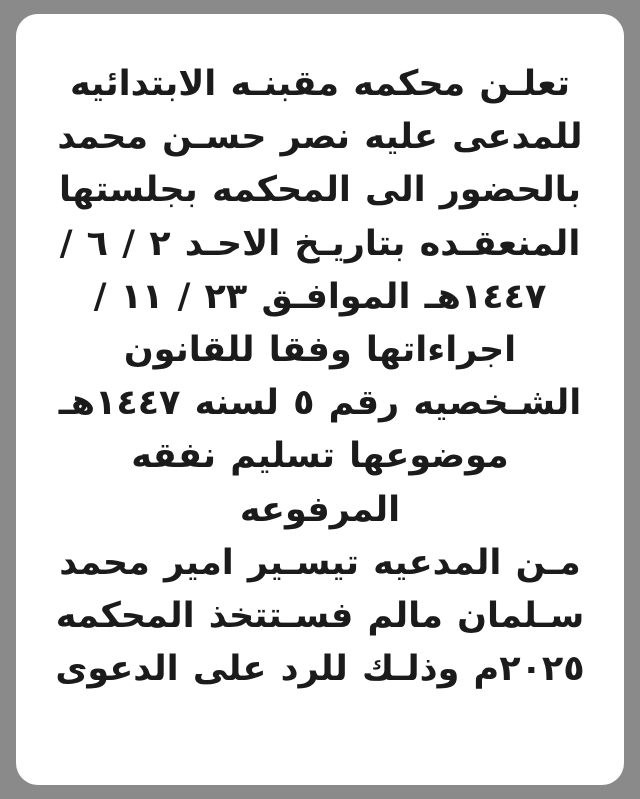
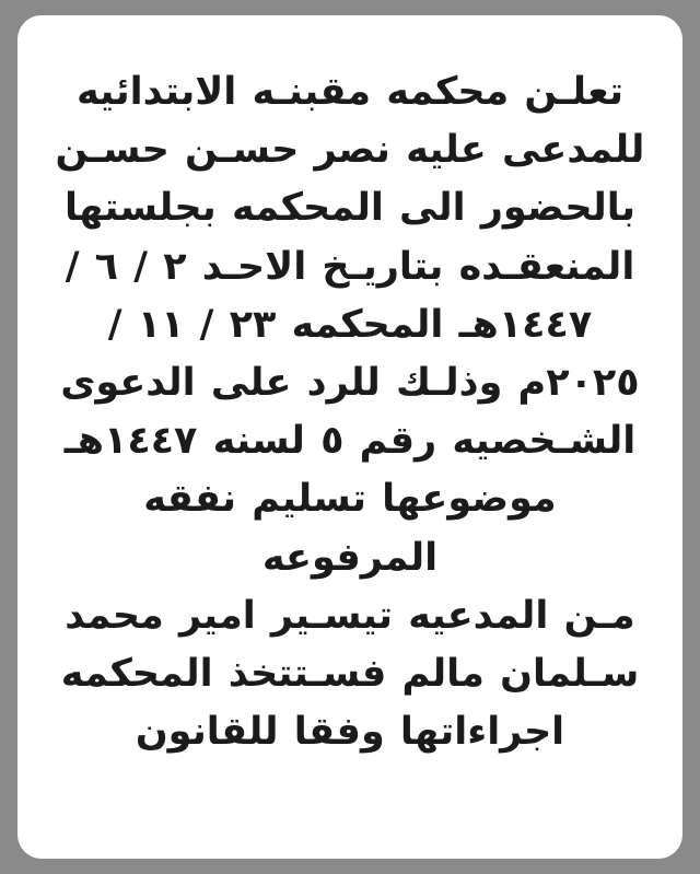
  تعلـن محكمه مقبنـه الابتدائيه
- للمدعى عليه نصر حسـن محمد
+ للمدعى عليه نصر حسـن حسـن
  بالحضور الى المحكمه بجلستها
  المنعقـده بتاريـخ الاحـد ٢ / ٦ /
- ١٤٤٧هـ الموافـق ٢٣ / ١١ /
+ ١٤٤٧هـ المحكمه ٢٣ / ١١ /
- اجراءاتها وفقا للقانون
+ ٢٠٢٥م وذلـك للرد على الدعوى
  الشـخصيه رقم ٥ لسنه ١٤٤٧هـ
  موضوعها تسليم نفقه المرفوعه
  مـن المدعيه تيسـير امير محمد
  سـلمان مالم فسـتتخذ المحكمه
- ٢٠٢٥م وذلـك للرد على الدعوى
+ اجراءاتها وفقا للقانون
